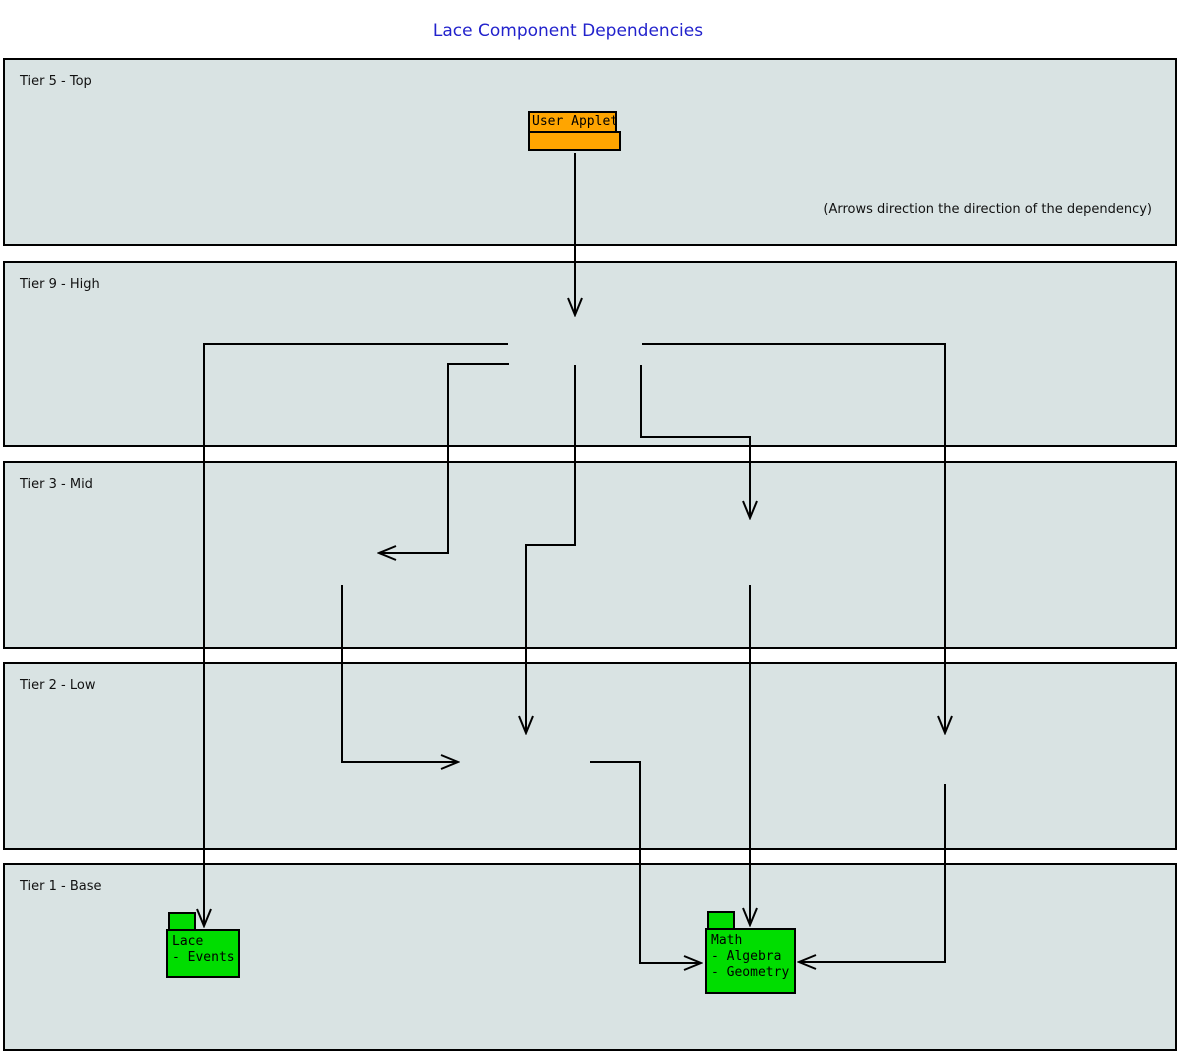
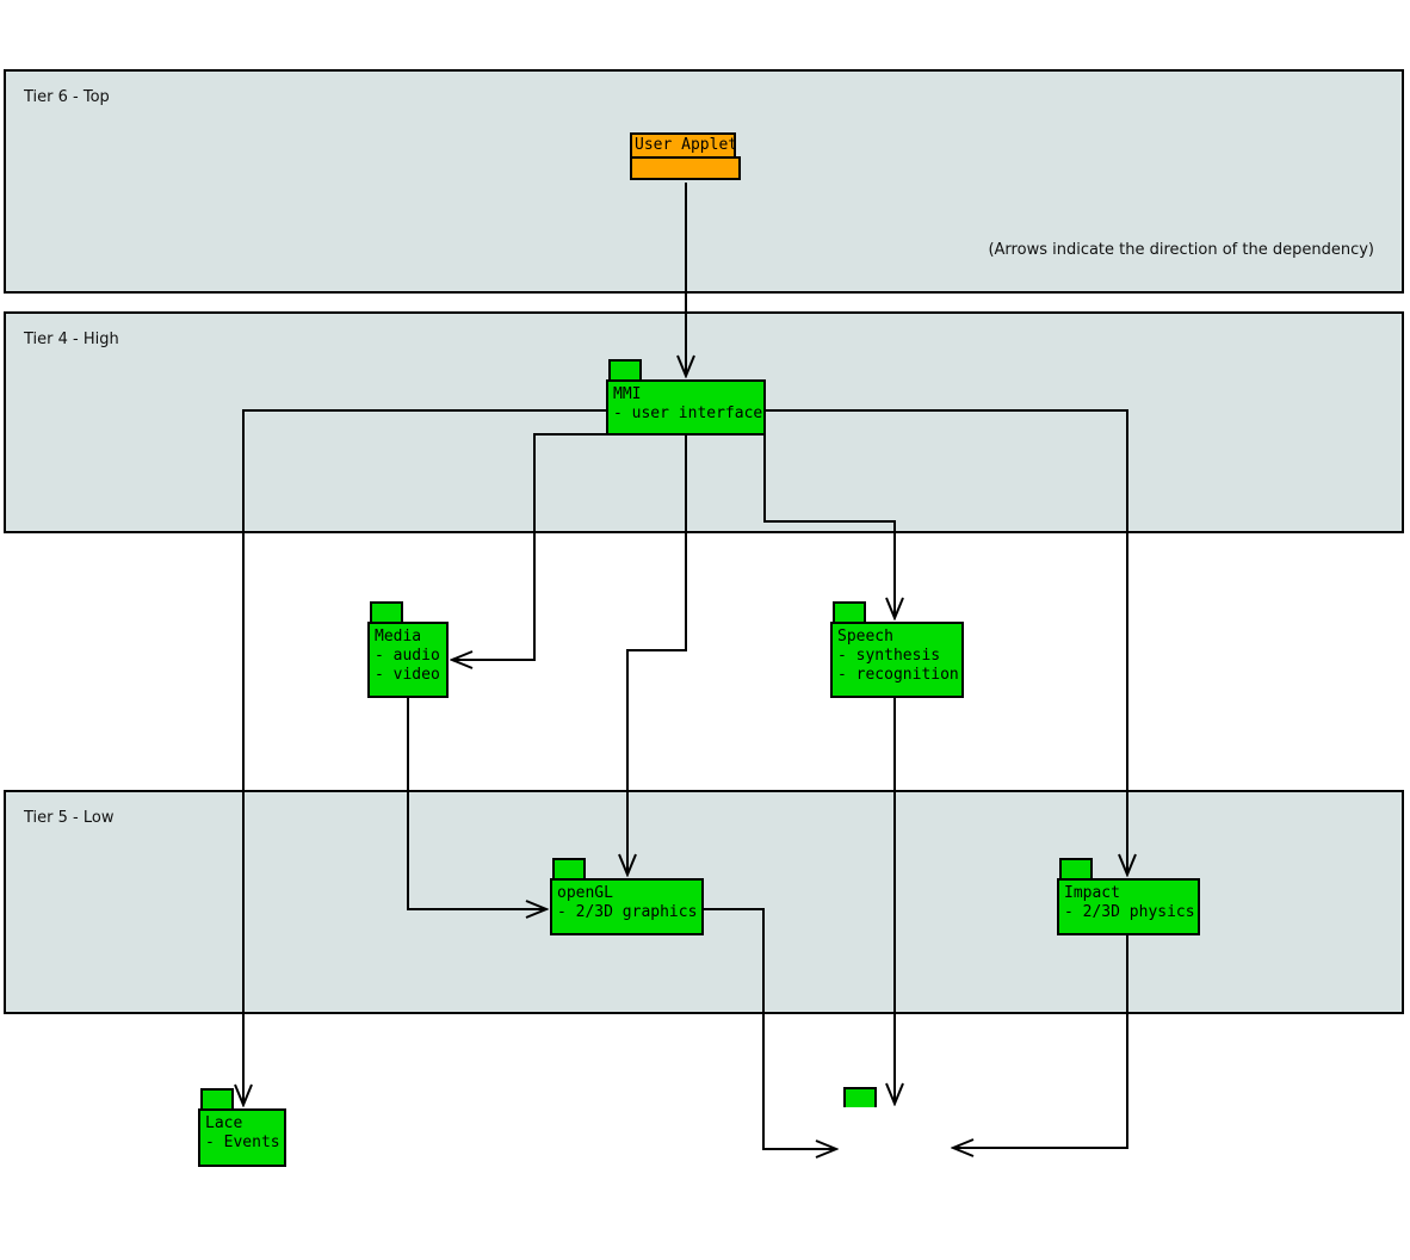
- Lace Component Dependencies
- Tier 5 - Top
+ Tier 6 - Top
- Tier 9 - High
+ Tier 4 - High
- Tier 3 - Mid
- Tier 2 - Low
+ Tier 5 - Low
- Tier 1 - Base
- (Arrows direction the direction of the dependency)
+ (Arrows indicate the direction of the dependency)
  User Applet
+ MMI
+ - user interface
+ Media
+ - audio
+ - video
+ Speech
+ - synthesis
+ - recognition
+ openGL
+ - 2/3D graphics
+ Impact
+ - 2/3D physics
  Lace
  - Events
- Math
- - Algebra
- - Geometry
